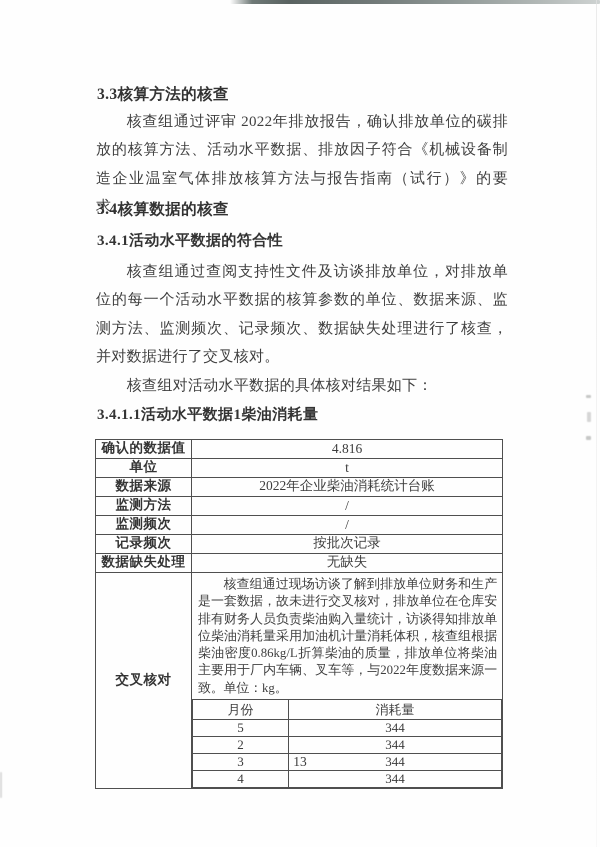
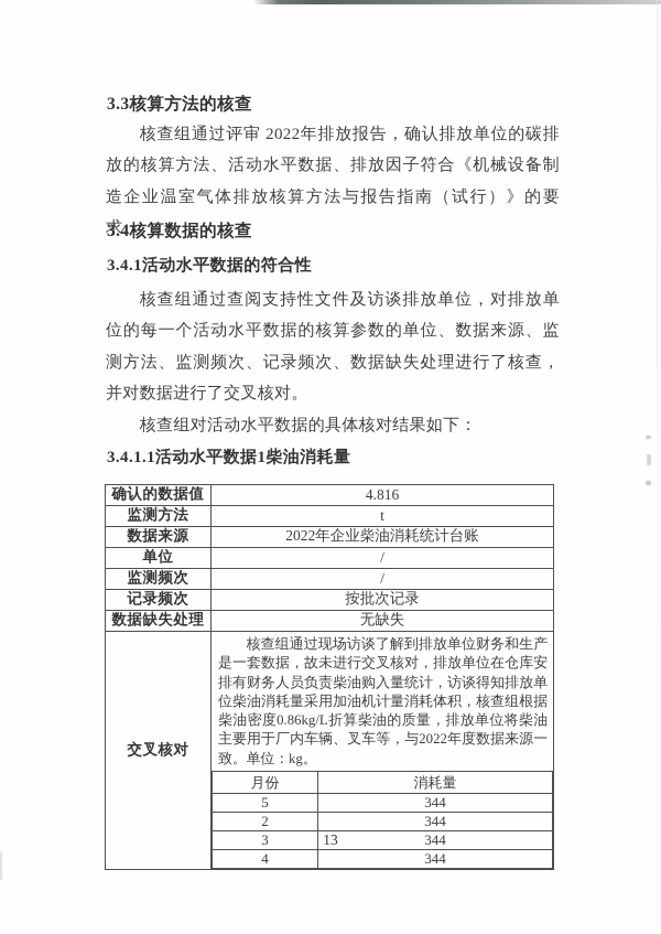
  3.3核算方法的核查
  核查组通过评审 2022年排放报告，确认排放单位的碳排放的核算方法、活动水平数据、排放因子符合《机械设备制造企业温室气体排放核算方法与报告指南（试行）》的要求。
  3.4核算数据的核查
  3.4.1活动水平数据的符合性
  核查组通过查阅支持性文件及访谈排放单位，对排放单位的每一个活动水平数据的核算参数的单位、数据来源、监测方法、监测频次、记录频次、数据缺失处理进行了核查，并对数据进行了交叉核对。
  核查组对活动水平数据的具体核对结果如下：
  3.4.1.1活动水平数据1柴油消耗量
  确认的数据值	4.816
- 单位	t
+ 监测方法	t
  数据来源	2022年企业柴油消耗统计台账
- 监测方法	/
+ 单位	/
  监测频次	/
  记录频次	按批次记录
  数据缺失处理	无缺失
  交叉核对	核查组通过现场访谈了解到排放单位财务和生产是一套数据，故未进行交叉核对，排放单位在仓库安排有财务人员负责柴油购入量统计，访谈得知排放单位柴油消耗量采用加油机计量消耗体积，核查组根据柴油密度0.86kg/L折算柴油的质量，排放单位将柴油主要用于厂内车辆、叉车等，与2022年度数据来源一致。单位：kg。
  月份	消耗量
  5	344
  2	344
  3	344
  4	344
  13
